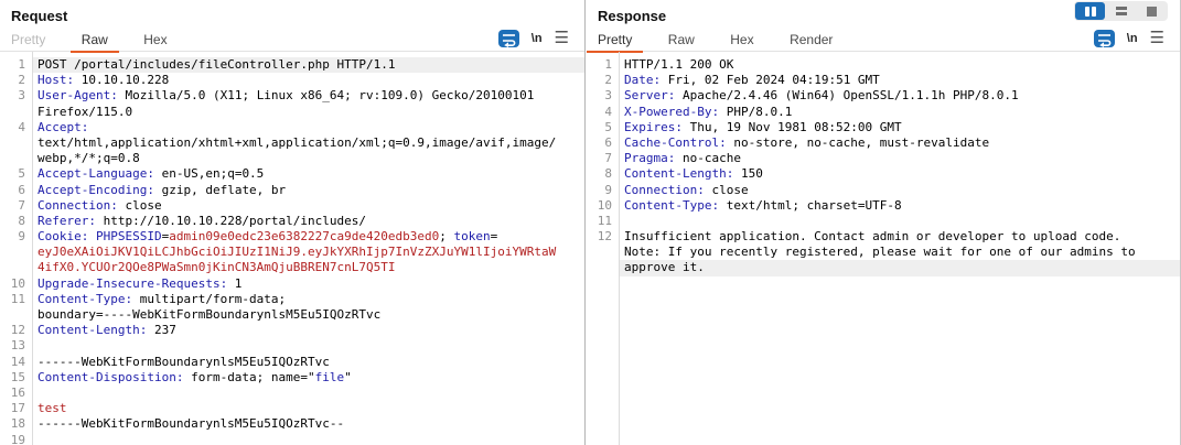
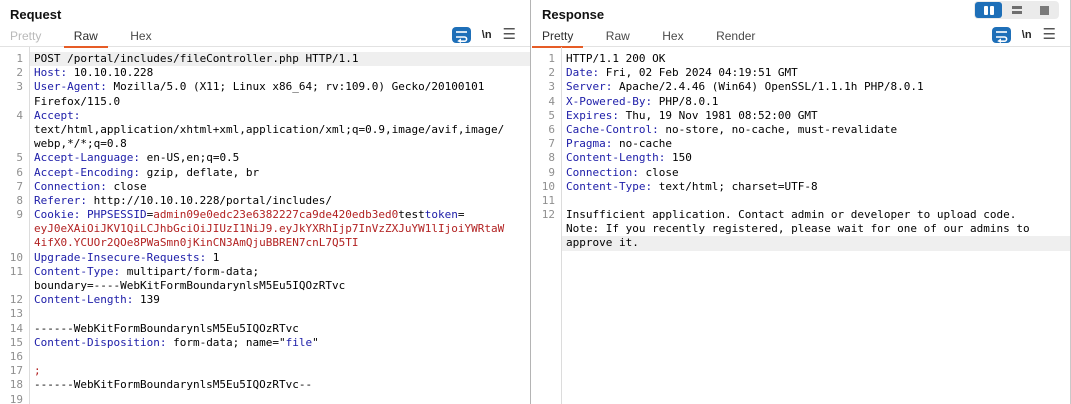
  Request
  Pretty Raw Hex
  \n
  ☰
  1
  POST /portal/includes/fileController.php HTTP/1.1
  2
  Host: 10.10.10.228
  3
  User-Agent: Mozilla/5.0 (X11; Linux x86_64; rv:109.0) Gecko/20100101
  Firefox/115.0
  4
  Accept:
  text/html,application/xhtml+xml,application/xml;q=0.9,image/avif,image/
  webp,*/*;q=0.8
  5
  Accept-Language: en-US,en;q=0.5
  6
  Accept-Encoding: gzip, deflate, br
  7
  Connection: close
  8
  Referer: http://10.10.10.228/portal/includes/
  9
- Cookie: PHPSESSID=admin09e0edc23e6382227ca9de420edb3ed0; token=
+ Cookie: PHPSESSID=admin09e0edc23e6382227ca9de420edb3ed0testtoken=
  eyJ0eXAiOiJKV1QiLCJhbGciOiJIUzI1NiJ9.eyJkYXRhIjp7InVzZXJuYW1lIjoiYWRtaW
  4ifX0.YCUOr2QOe8PWaSmn0jKinCN3AmQjuBBREN7cnL7Q5TI
  10
  Upgrade-Insecure-Requests: 1
  11
  Content-Type: multipart/form-data;
  boundary=----WebKitFormBoundarynlsM5Eu5IQOzRTvc
  12
- Content-Length: 237
+ Content-Length: 139
  13
  14
  ------WebKitFormBoundarynlsM5Eu5IQOzRTvc
  15
  Content-Disposition: form-data; name="file"
  16
  17
- test
+ ;
  18
  ------WebKitFormBoundarynlsM5Eu5IQOzRTvc--
  19
  Response
  Pretty Raw Hex Render
  \n
  ☰
  1
  HTTP/1.1 200 OK
  2
  Date: Fri, 02 Feb 2024 04:19:51 GMT
  3
  Server: Apache/2.4.46 (Win64) OpenSSL/1.1.1h PHP/8.0.1
  4
  X-Powered-By: PHP/8.0.1
  5
  Expires: Thu, 19 Nov 1981 08:52:00 GMT
  6
  Cache-Control: no-store, no-cache, must-revalidate
  7
  Pragma: no-cache
  8
  Content-Length: 150
  9
  Connection: close
  10
  Content-Type: text/html; charset=UTF-8
  11
  12
  Insufficient application. Contact admin or developer to upload code.
  Note: If you recently registered, please wait for one of our admins to
  approve it.
